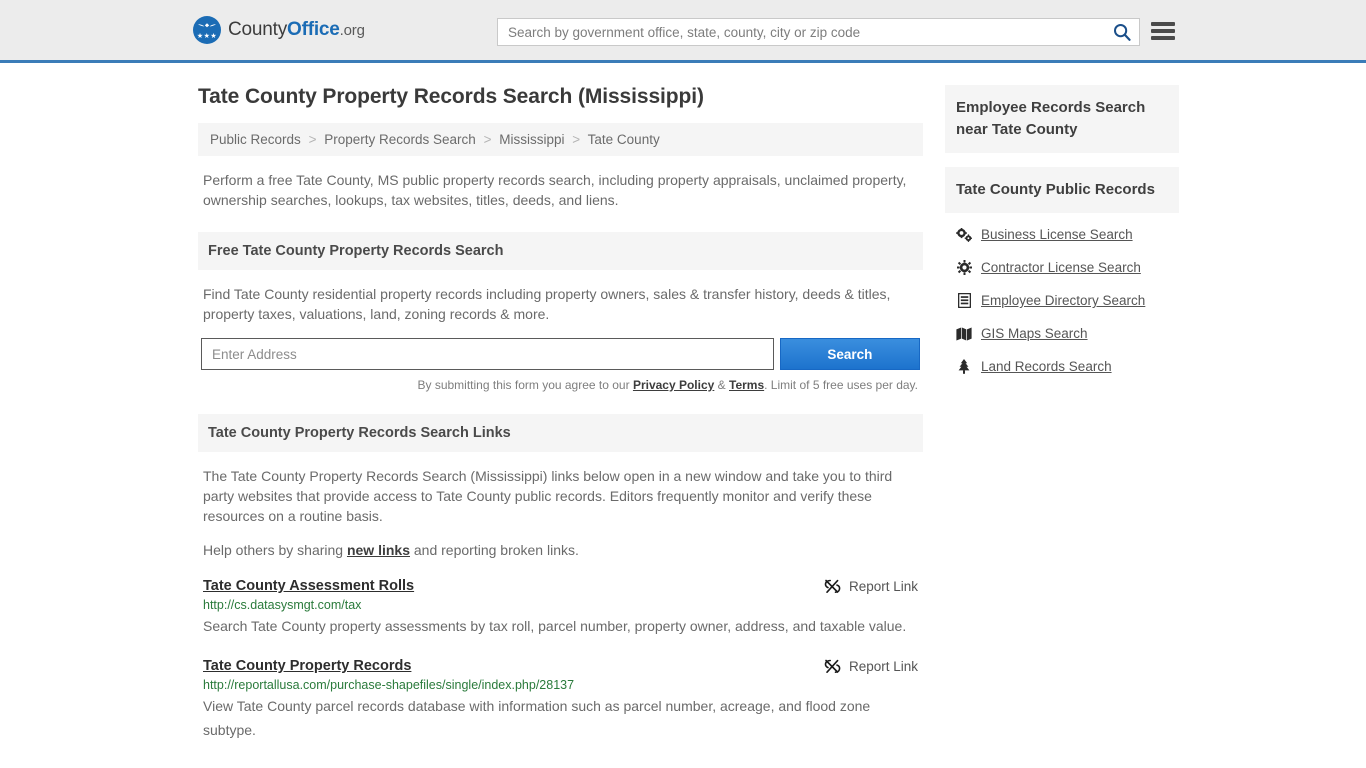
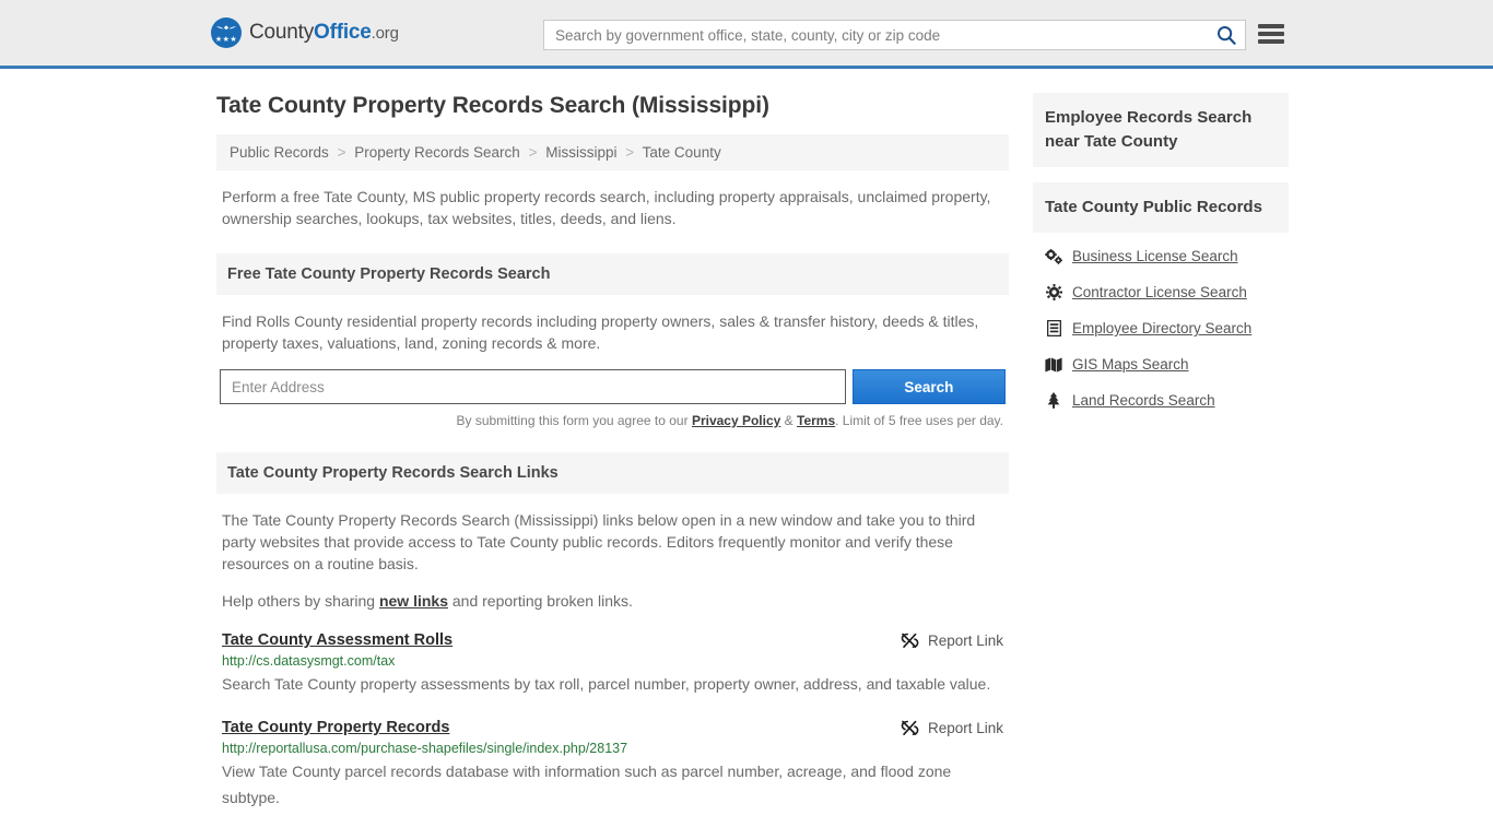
  CountyOffice.org
  Search by government office, state, county, city or zip code
  Tate County Property Records Search (Mississippi)
  Public Records > Property Records Search > Mississippi > Tate County
  Perform a free Tate County, MS public property records search, including property appraisals, unclaimed property, ownership searches, lookups, tax websites, titles, deeds, and liens.
  Free Tate County Property Records Search
- Find Tate County residential property records including property owners, sales & transfer history, deeds & titles, property taxes, valuations, land, zoning records & more.
+ Find Rolls County residential property records including property owners, sales & transfer history, deeds & titles, property taxes, valuations, land, zoning records & more.
  Enter Address
  Search
  By submitting this form you agree to our Privacy Policy & Terms. Limit of 5 free uses per day.
  Tate County Property Records Search Links
  The Tate County Property Records Search (Mississippi) links below open in a new window and take you to third party websites that provide access to Tate County public records. Editors frequently monitor and verify these resources on a routine basis.
  Help others by sharing new links and reporting broken links.
  Tate County Assessment Rolls
  Report Link
  http://cs.datasysmgt.com/tax
  Search Tate County property assessments by tax roll, parcel number, property owner, address, and taxable value.
  Tate County Property Records
  Report Link
  http://reportallusa.com/purchase-shapefiles/single/index.php/28137
  View Tate County parcel records database with information such as parcel number, acreage, and flood zone subtype.
  Employee Records Search near Tate County
  Tate County Public Records
  Business License Search
  Contractor License Search
  Employee Directory Search
  GIS Maps Search
  Land Records Search
